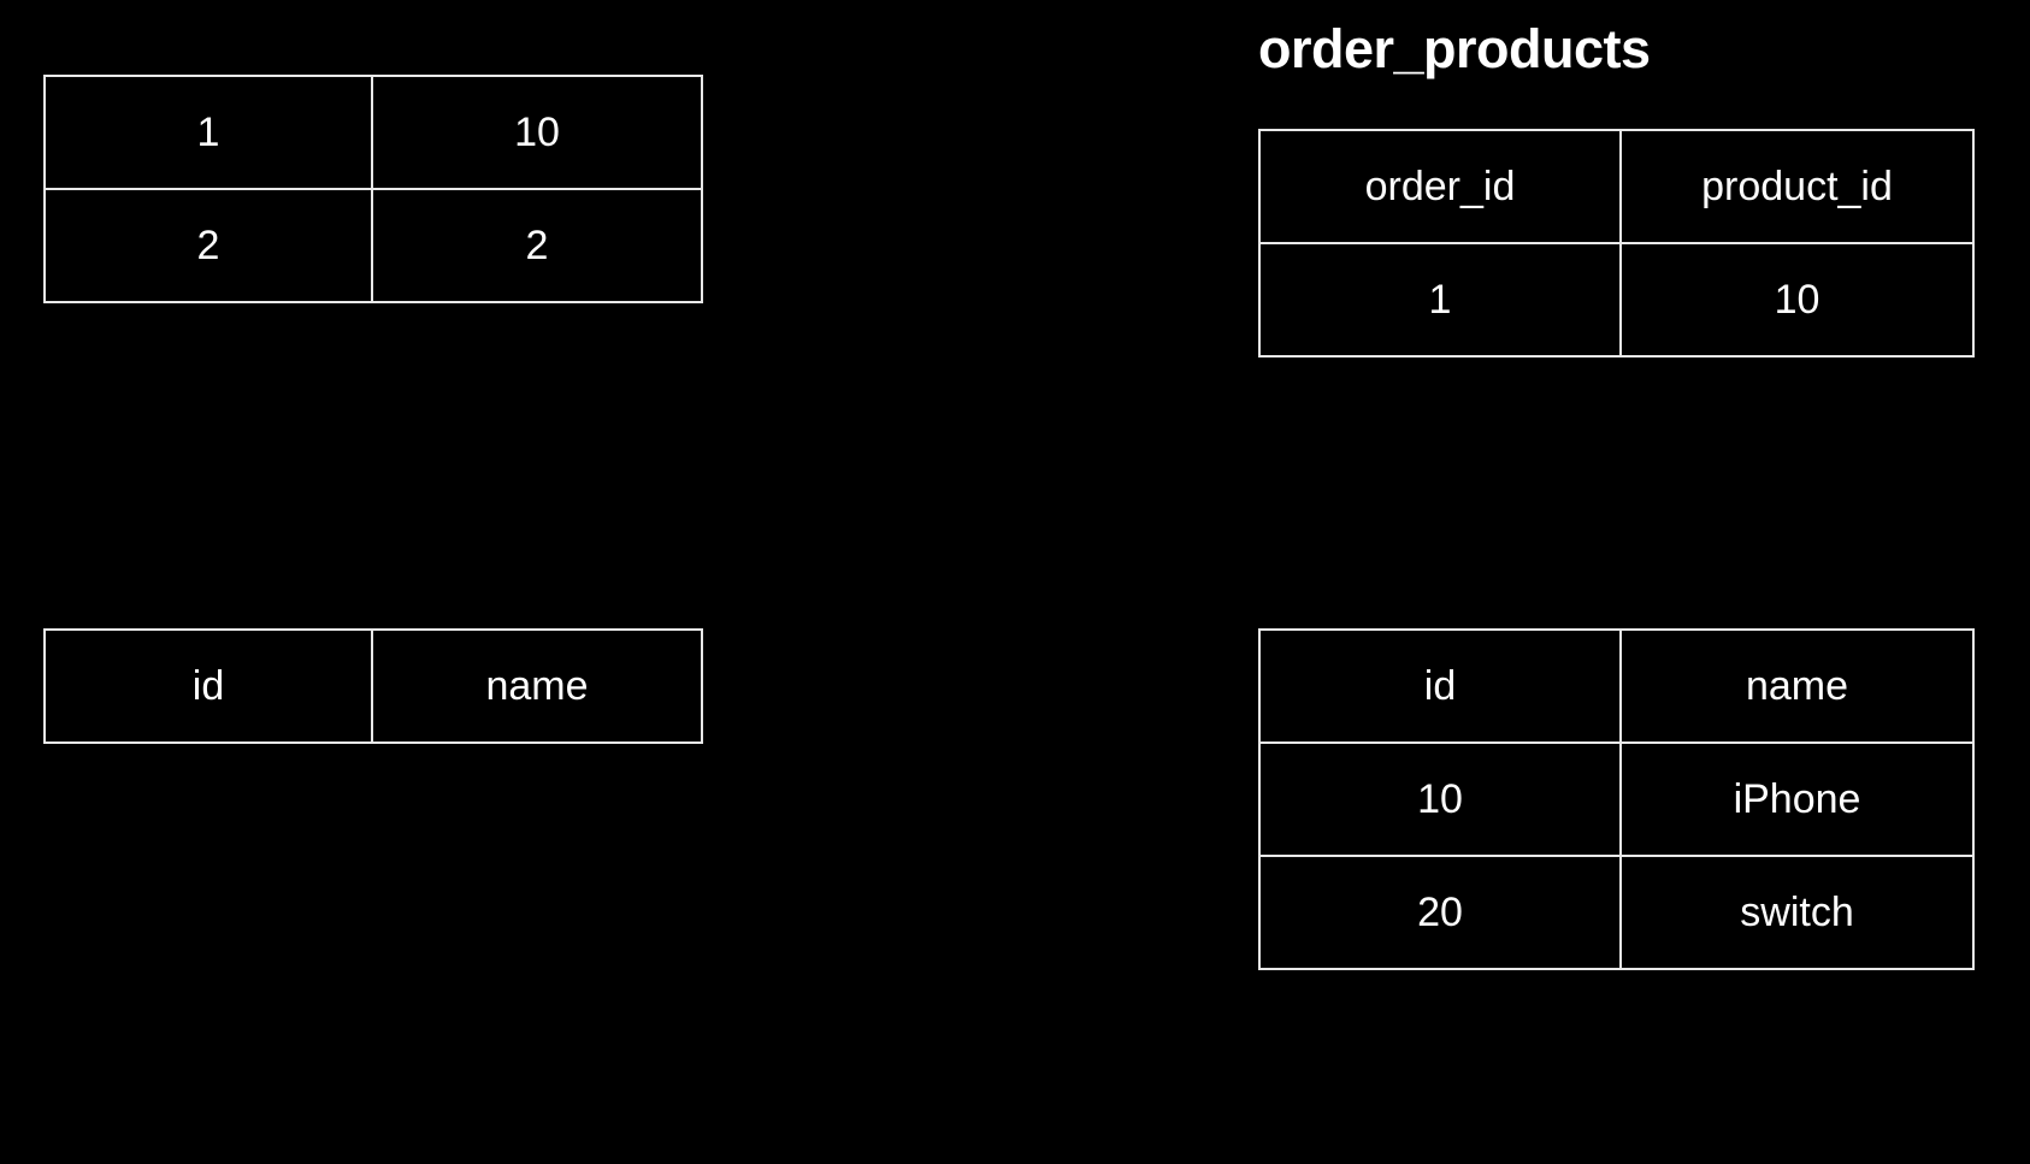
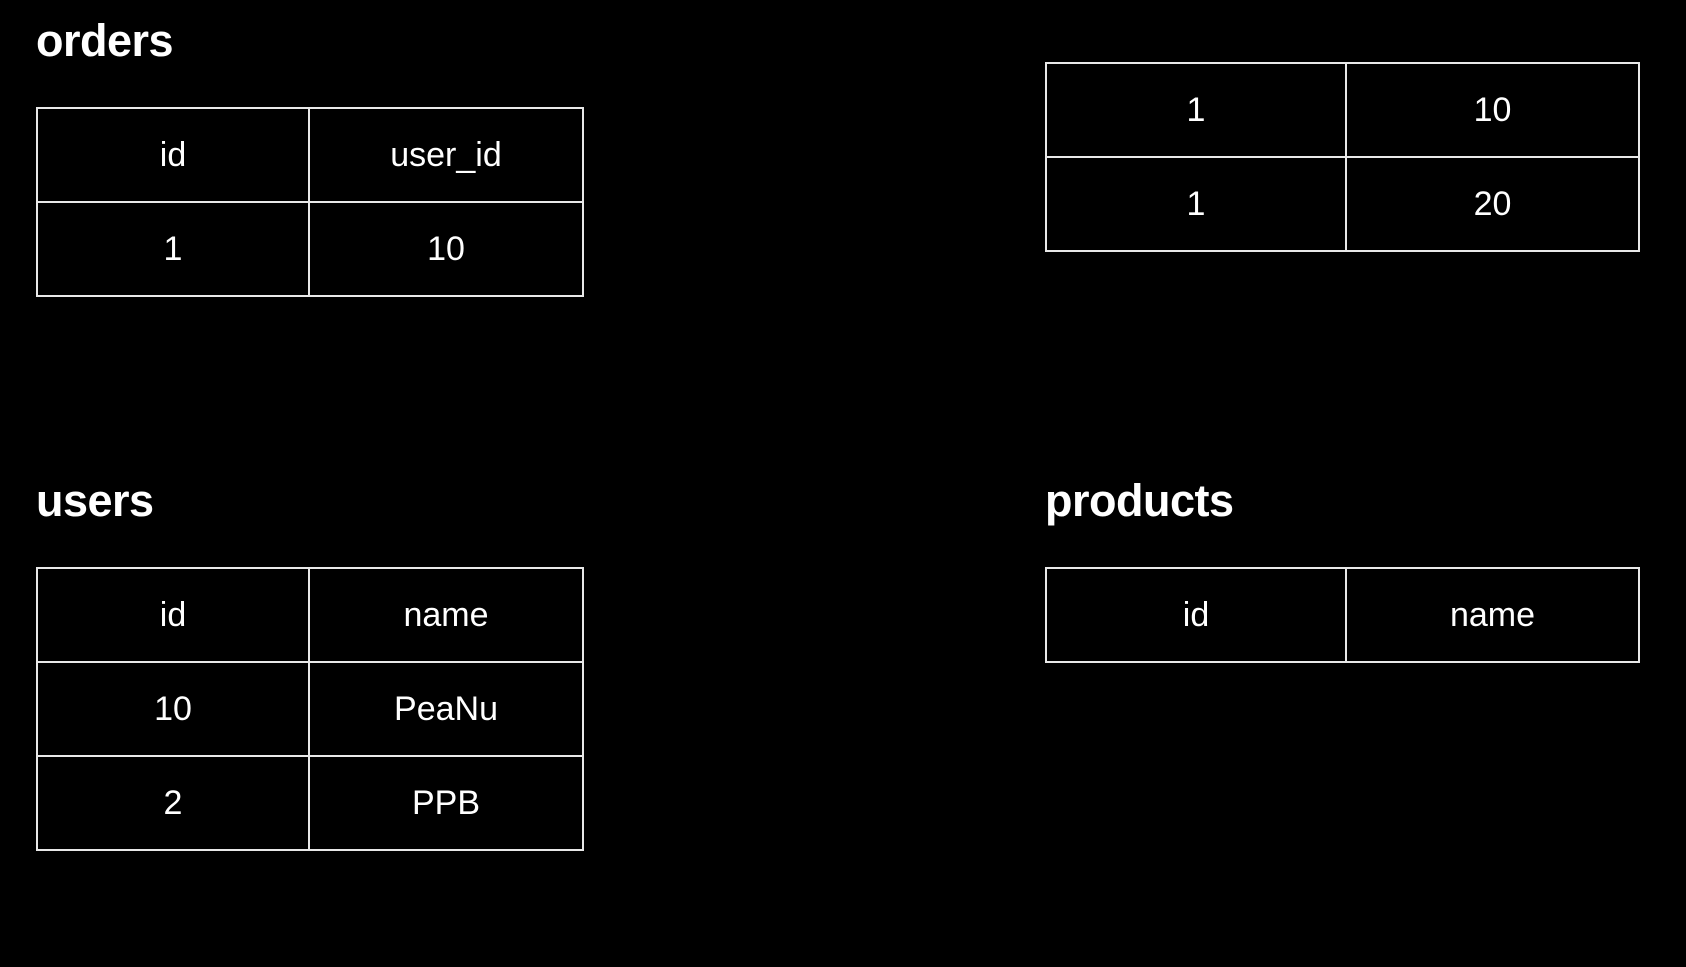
+ orders
+ id	user_id
  1	10
- 2	2
- order_products
- order_id	product_id
  1	10
+ 1	20
+ users
  id	name
+ 10	PeaNu
+ 2	PPB
+ products
  id	name
- 10	iPhone
- 20	switch
